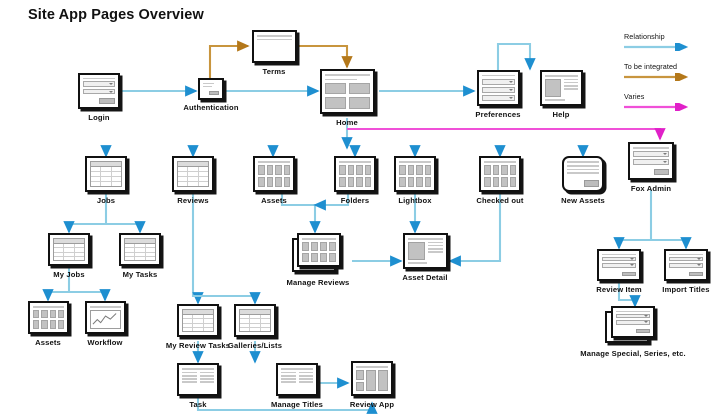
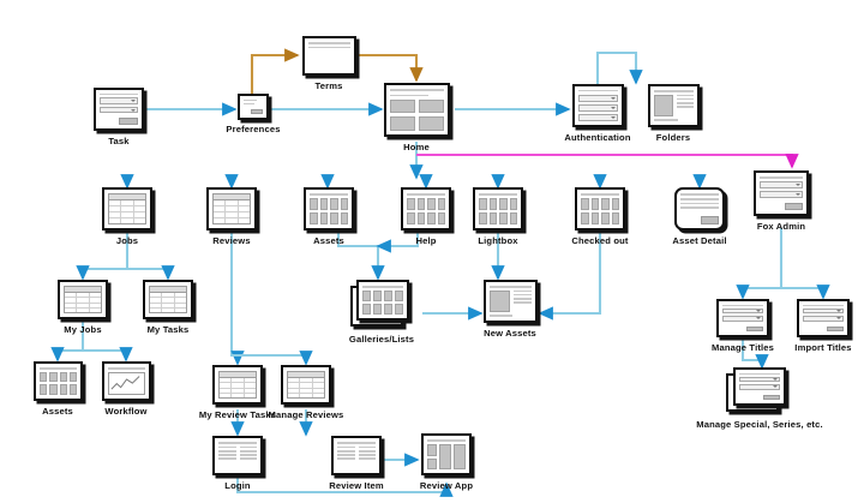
- Site App Pages Overview
- Login
+ Task
- Authentication
+ Preferences
  Terms
  Home
- Preferences
+ Authentication
- Help
+ Folders
  Jobs
  Reviews
  Assets
- Folders
+ Help
  Lightbox
  Checked out
- New Assets
+ Asset Detail
  Fox Admin
  My Jobs
  My Tasks
- Manage Reviews
+ Galleries/Lists
- Asset Detail
+ New Assets
- Review Item
+ Manage Titles
  Import Titles
  Assets
  Workflow
  My Review Tasks
- Galleries/Lists
+ Manage Reviews
  Manage Special, Series, etc.
- Task
+ Login
- Manage Titles
+ Review Item
  Review App
- Relationship
- To be integrated
- Varies
